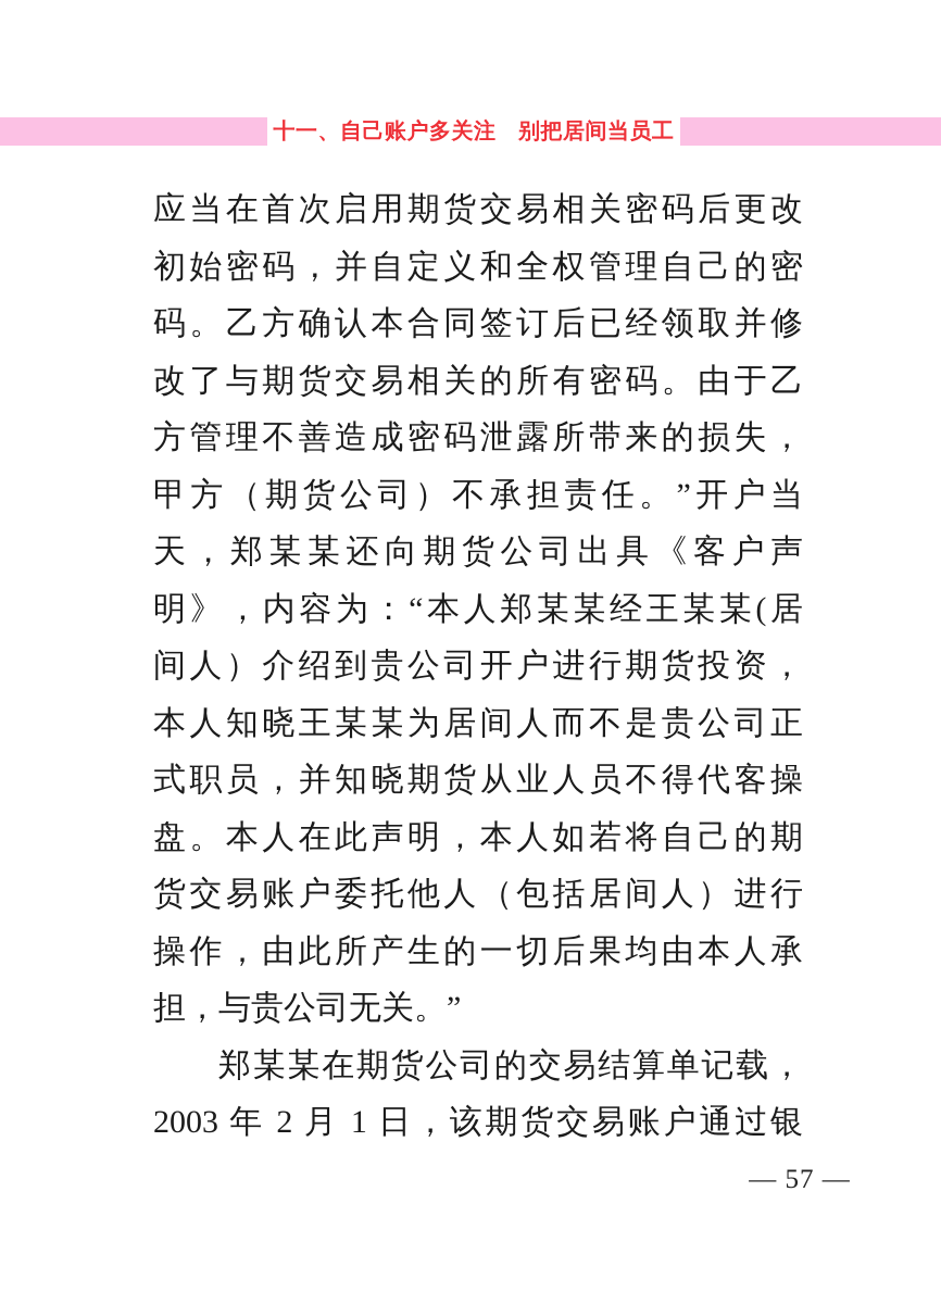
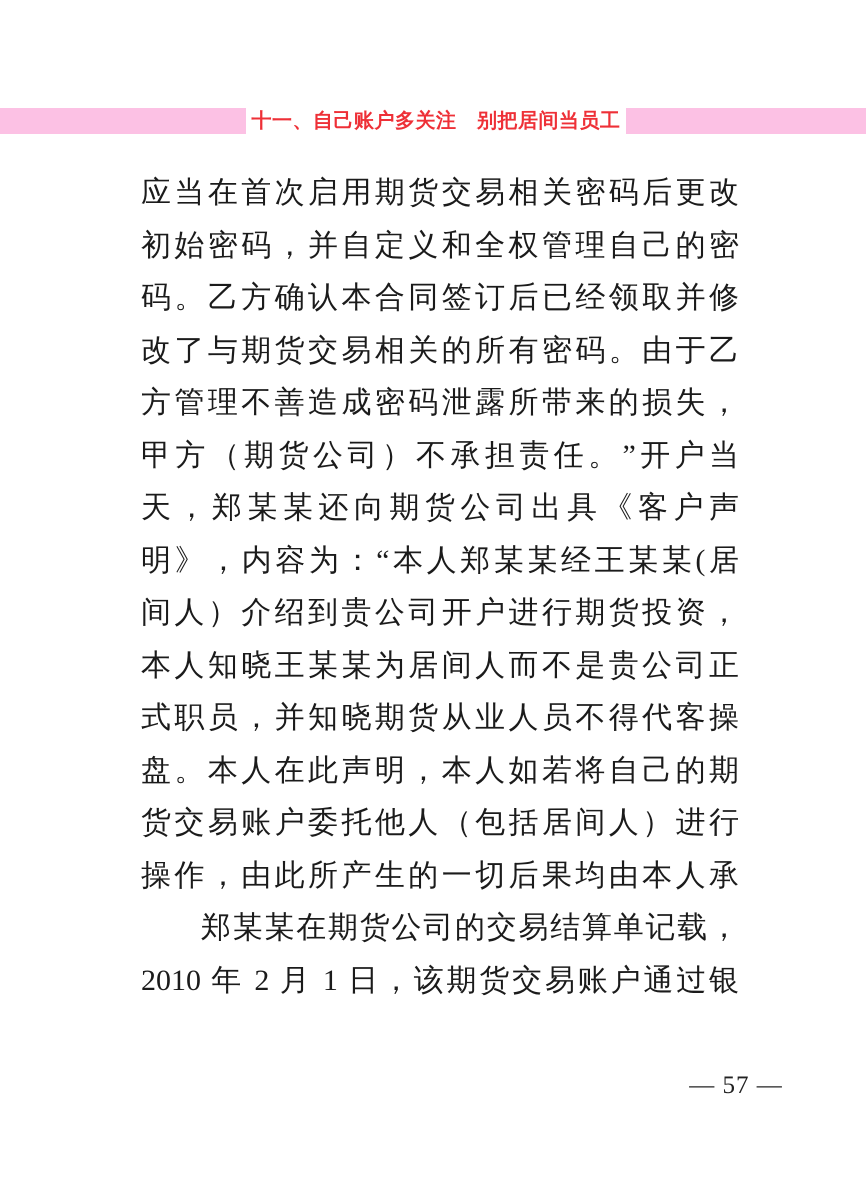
  十一、自己账户多关注 别把居间当员工
  应当在首次启用期货交易相关密码后更改
  初始密码，并自定义和全权管理自己的密
  码。乙方确认本合同签订后已经领取并修
  改了与期货交易相关的所有密码。由于乙
  方管理不善造成密码泄露所带来的损失，
  甲方（期货公司）不承担责任。”开户当
  天，郑某某还向期货公司出具《客户声
  明》，内容为：“本人郑某某经王某某(居
  间人）介绍到贵公司开户进行期货投资，
  本人知晓王某某为居间人而不是贵公司正
  式职员，并知晓期货从业人员不得代客操
  盘。本人在此声明，本人如若将自己的期
  货交易账户委托他人（包括居间人）进行
  操作，由此所产生的一切后果均由本人承
- 担，与贵公司无关。”
  郑某某在期货公司的交易结算单记载，
- 2003 年 2 月 1 日，该期货交易账户通过银
+ 2010 年 2 月 1 日，该期货交易账户通过银
  — 57 —
